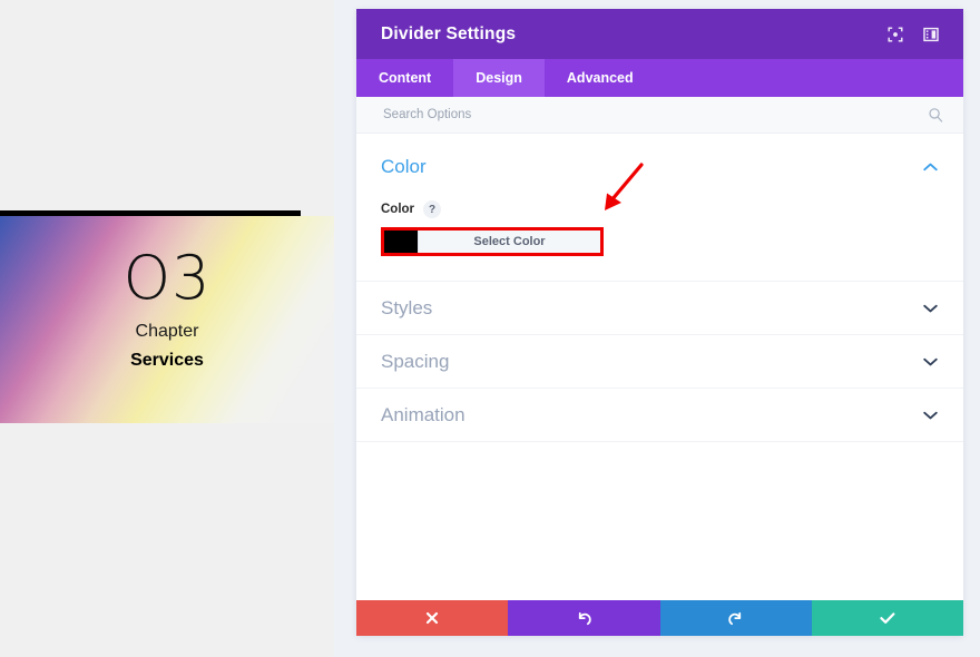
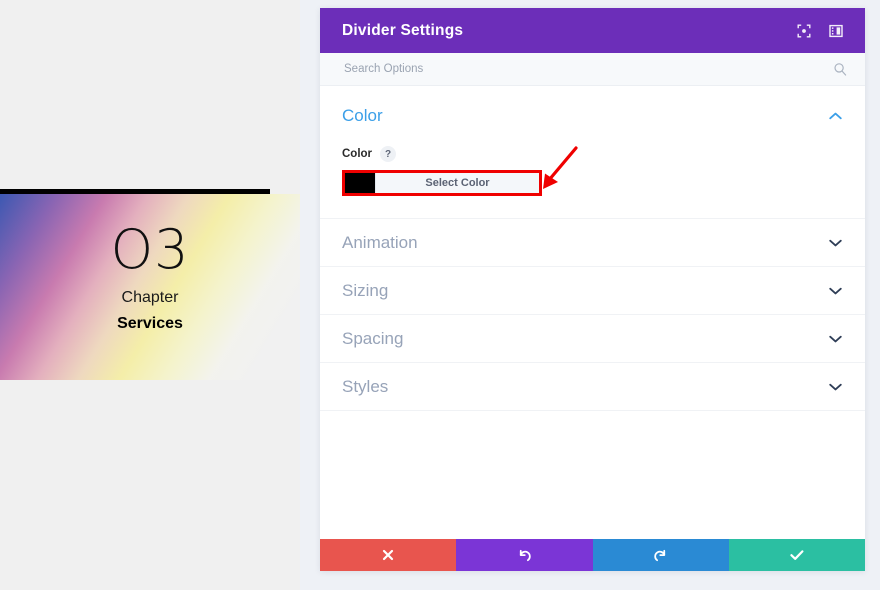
  O3
  Chapter
  Services
  Divider Settings
- Content
- Design
- Advanced
  Search Options
  Color
  Color
  ?
  Select Color
- Styles
+ Animation
+ Sizing
  Spacing
- Animation
+ Styles
